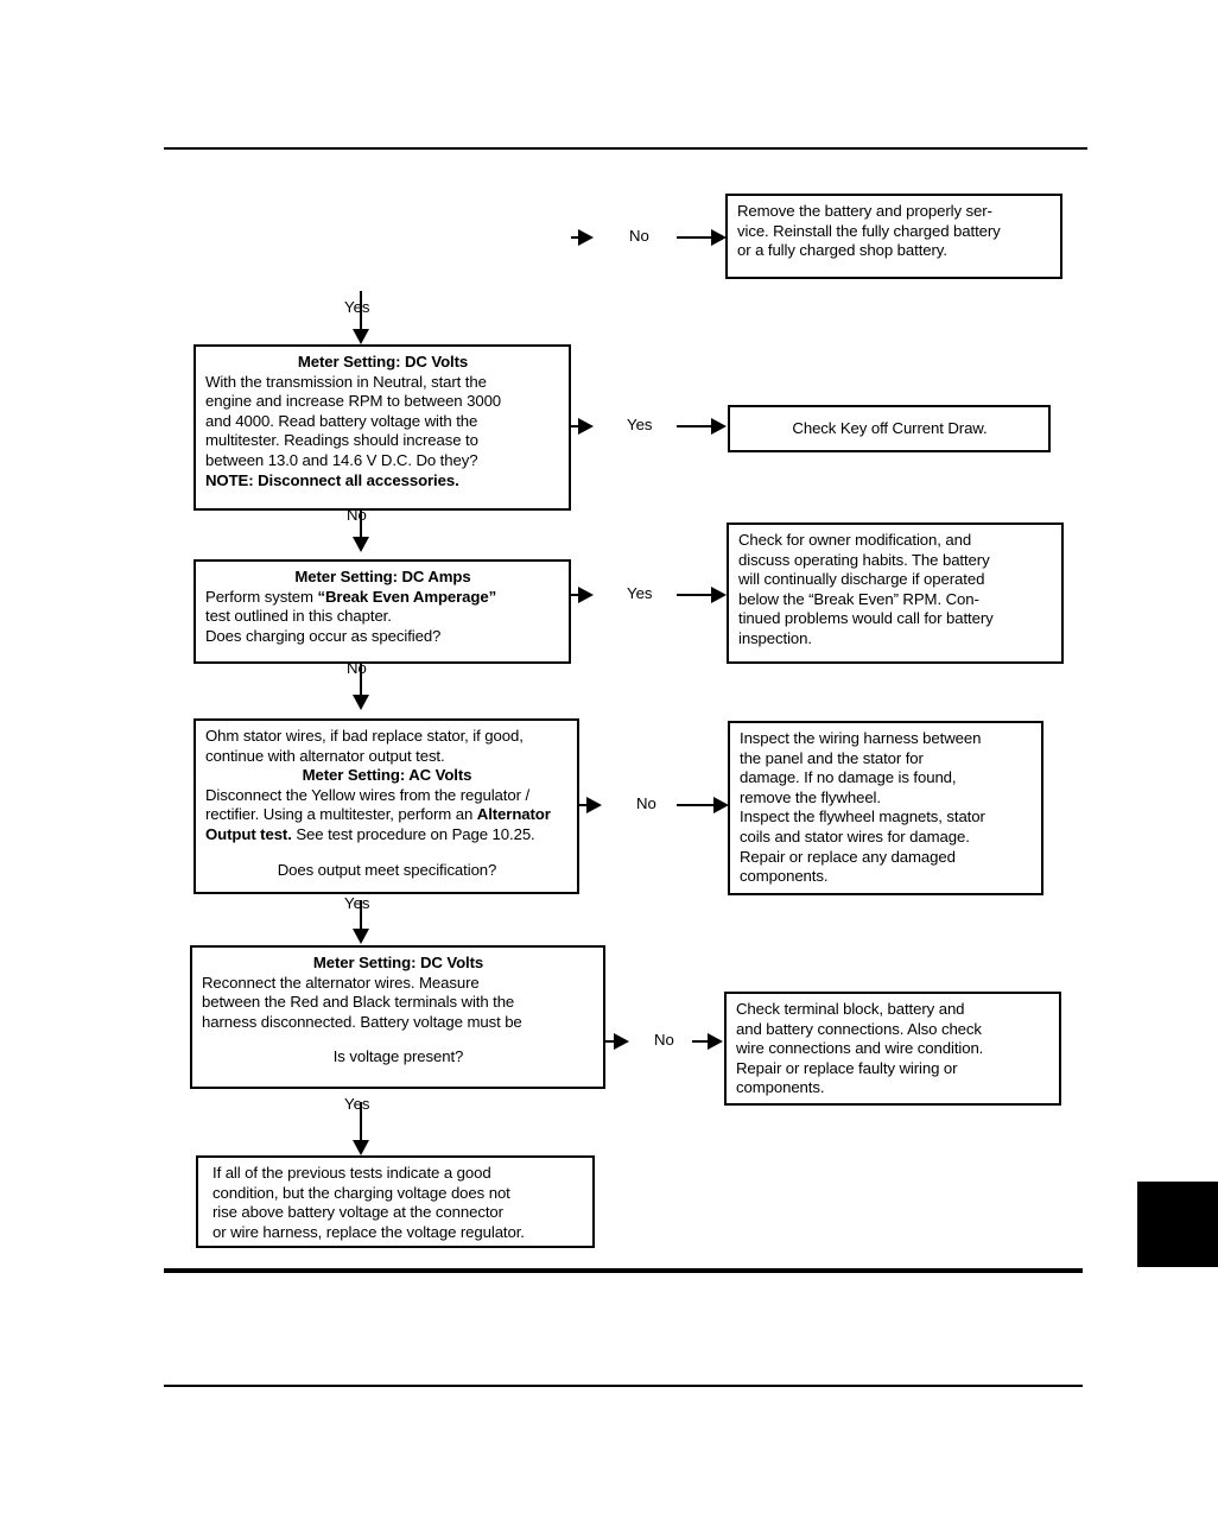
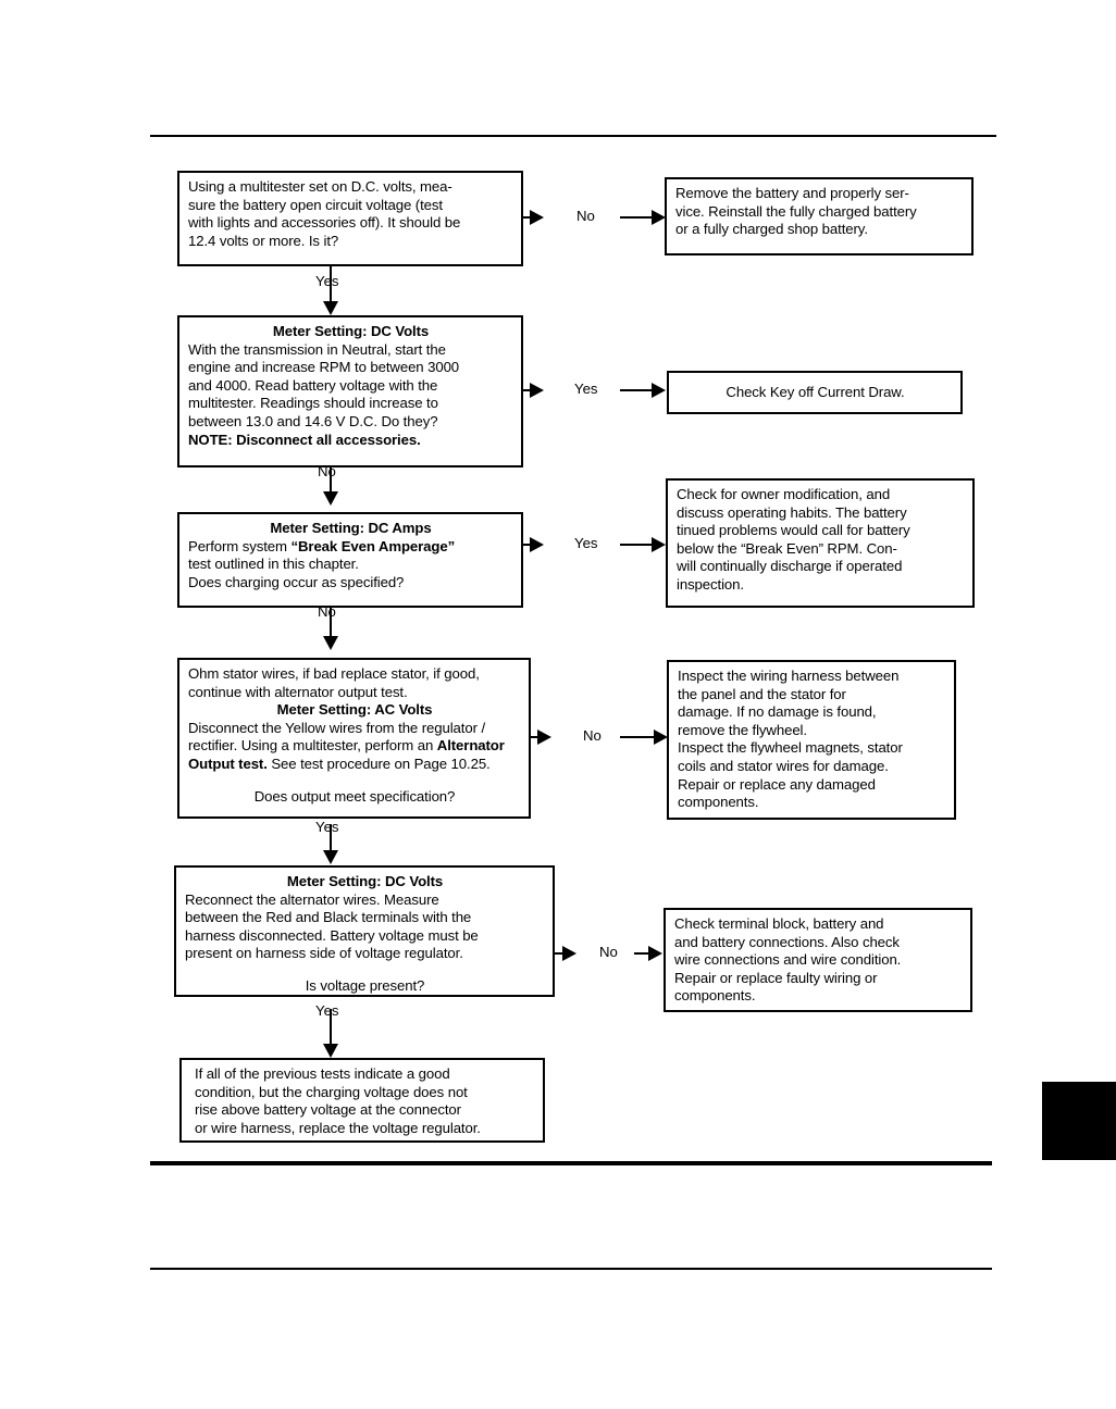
+ Using a multitester set on D.C. volts, mea-
+ sure the battery open circuit voltage (test
+ with lights and accessories off). It should be
+ 12.4 volts or more. Is it?
  No
  Remove the battery and properly ser-
  vice. Reinstall the fully charged battery
  or a fully charged shop battery.
  Yes
  Meter Setting: DC Volts
  With the transmission in Neutral, start the
  engine and increase RPM to between 3000
  and 4000. Read battery voltage with the
  multitester. Readings should increase to
  between 13.0 and 14.6 V D.C. Do they?
  NOTE: Disconnect all accessories.
  Yes
  Check Key off Current Draw.
  No
  Meter Setting: DC Amps
  Perform system “Break Even Amperage”
  test outlined in this chapter.
  Does charging occur as specified?
  Yes
  Check for owner modification, and
  discuss operating habits. The battery
- will continually discharge if operated
+ tinued problems would call for battery
  below the “Break Even” RPM. Con-
- tinued problems would call for battery
+ will continually discharge if operated
  inspection.
  No
  Ohm stator wires, if bad replace stator, if good,
  continue with alternator output test.
  Meter Setting: AC Volts
  Disconnect the Yellow wires from the regulator /
  rectifier. Using a multitester, perform an Alternator
  Output test. See test procedure on Page 10.25.
  Does output meet specification?
  No
  Inspect the wiring harness between
  the panel and the stator for
  damage. If no damage is found,
  remove the flywheel.
  Inspect the flywheel magnets, stator
  coils and stator wires for damage.
  Repair or replace any damaged
  components.
  Yes
  Meter Setting: DC Volts
  Reconnect the alternator wires. Measure
  between the Red and Black terminals with the
  harness disconnected. Battery voltage must be
+ present on harness side of voltage regulator.
  Is voltage present?
  No
  Check terminal block, battery and
  and battery connections. Also check
  wire connections and wire condition.
  Repair or replace faulty wiring or
  components.
  Yes
  If all of the previous tests indicate a good
  condition, but the charging voltage does not
  rise above battery voltage at the connector
  or wire harness, replace the voltage regulator.
